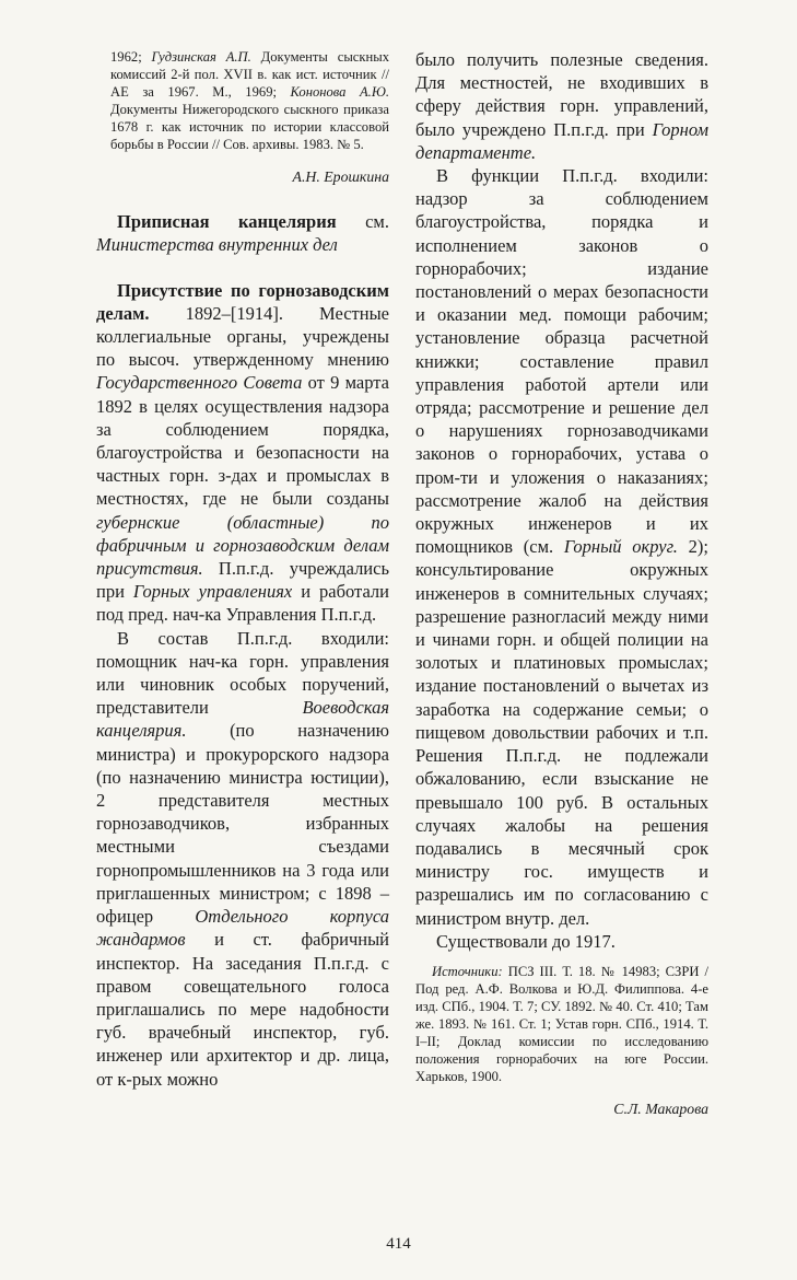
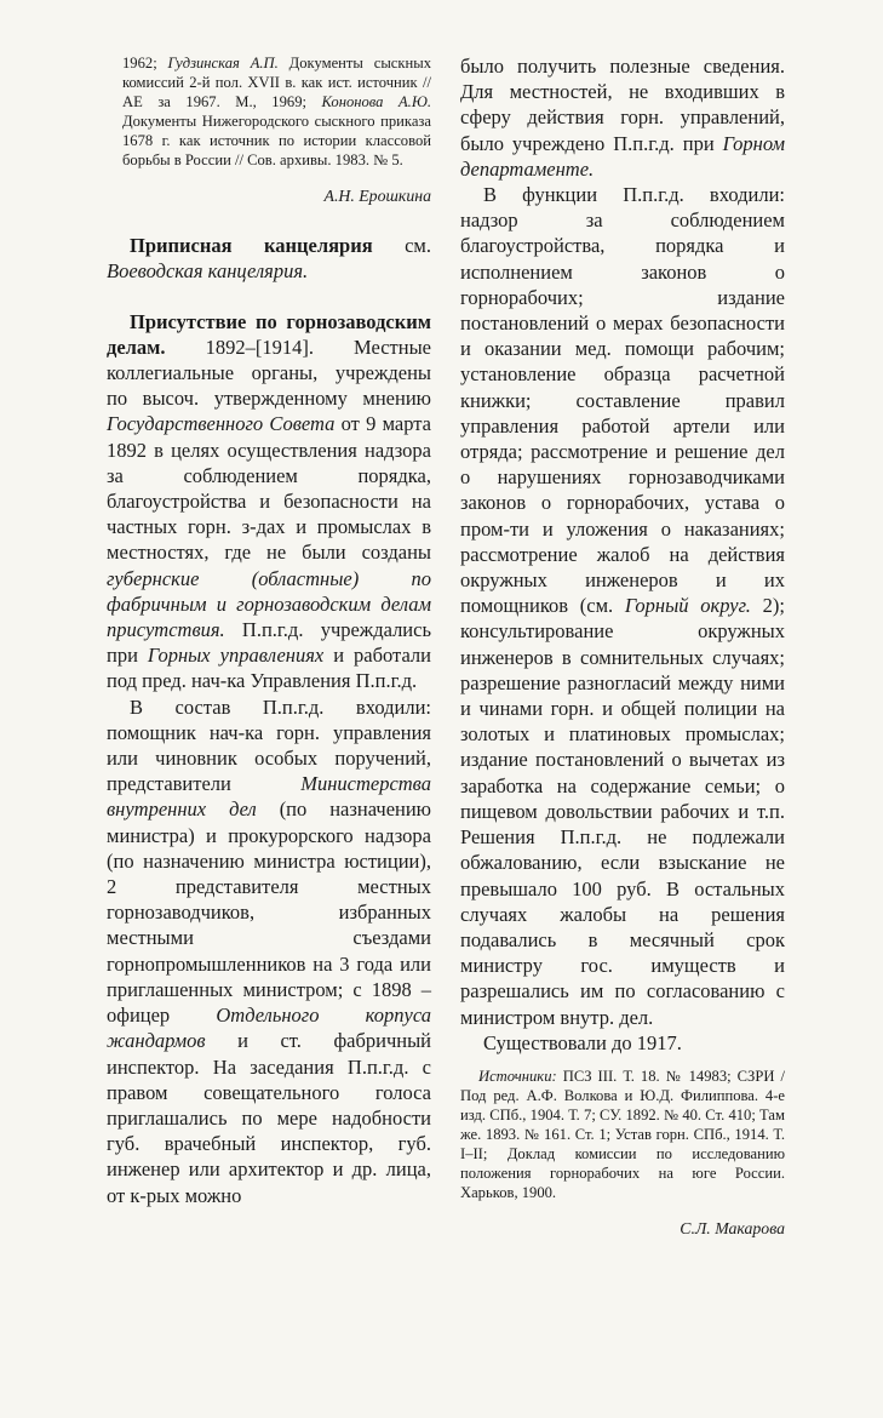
  1962; Гудзинская А.П. Документы сыскных комиссий 2-й пол. XVII в. как ист. источник // АЕ за 1967. М., 1969; Кононова А.Ю. Документы Нижегородского сыскного приказа 1678 г. как источник по истории классовой борьбы в России // Сов. архивы. 1983. № 5.
  А.Н. Ерошкина
- Приписная канцелярия см. Министерства внутренних дел
+ Приписная канцелярия см. Воеводская канцелярия.
  Присутствие по горнозаводским делам. 1892–[1914]. Местные коллегиальные органы, учреждены по высоч. утвержденному мнению Государственного Совета от 9 марта 1892 в целях осуществления надзора за соблюдением порядка, благоустройства и безопасности на частных горн. з-дах и промыслах в местностях, где не были созданы губернские (областные) по фабричным и горнозаводским делам присутствия. П.п.г.д. учреждались при Горных управлениях и работали под пред. нач-ка Управления П.п.г.д.
- В состав П.п.г.д. входили: помощник нач-ка горн. управления или чиновник особых поручений, представители Воеводская канцелярия. (по назначению министра) и прокурорского надзора (по назначению министра юстиции), 2 представителя местных горнозаводчиков, избранных местными съездами горнопромышленников на 3 года или приглашенных министром; с 1898 – офицер Отдельного корпуса жандармов и ст. фабричный инспектор. На заседания П.п.г.д. с правом совещательного голоса приглашались по мере надобности губ. врачебный инспектор, губ. инженер или архитектор и др. лица, от к-рых можно
+ В состав П.п.г.д. входили: помощник нач-ка горн. управления или чиновник особых поручений, представители Министерства внутренних дел (по назначению министра) и прокурорского надзора (по назначению министра юстиции), 2 представителя местных горнозаводчиков, избранных местными съездами горнопромышленников на 3 года или приглашенных министром; с 1898 – офицер Отдельного корпуса жандармов и ст. фабричный инспектор. На заседания П.п.г.д. с правом совещательного голоса приглашались по мере надобности губ. врачебный инспектор, губ. инженер или архитектор и др. лица, от к-рых можно
  было получить полезные сведения. Для местностей, не входивших в сферу действия горн. управлений, было учреждено П.п.г.д. при Горном департаменте.
  В функции П.п.г.д. входили: надзор за соблюдением благоустройства, порядка и исполнением законов о горнорабочих; издание постановлений о мерах безопасности и оказании мед. помощи рабочим; установление образца расчетной книжки; составление правил управления работой артели или отряда; рассмотрение и решение дел о нарушениях горнозаводчиками законов о горнорабочих, устава о пром-ти и уложения о наказаниях; рассмотрение жалоб на действия окружных инженеров и их помощников (см. Горный округ. 2); консультирование окружных инженеров в сомнительных случаях; разрешение разногласий между ними и чинами горн. и общей полиции на золотых и платиновых промыслах; издание постановлений о вычетах из заработка на содержание семьи; о пищевом довольствии рабочих и т.п. Решения П.п.г.д. не подлежали обжалованию, если взыскание не превышало 100 руб. В остальных случаях жалобы на решения подавались в месячный срок министру гос. имуществ и разрешались им по согласованию с министром внутр. дел.
  Существовали до 1917.
  Источники: ПСЗ III. Т. 18. № 14983; СЗРИ / Под ред. А.Ф. Волкова и Ю.Д. Филиппова. 4-е изд. СПб., 1904. Т. 7; СУ. 1892. № 40. Ст. 410; Там же. 1893. № 161. Ст. 1; Устав горн. СПб., 1914. Т. I–II; Доклад комиссии по исследованию положения горнорабочих на юге России. Харьков, 1900.
  С.Л. Макарова
- 414
